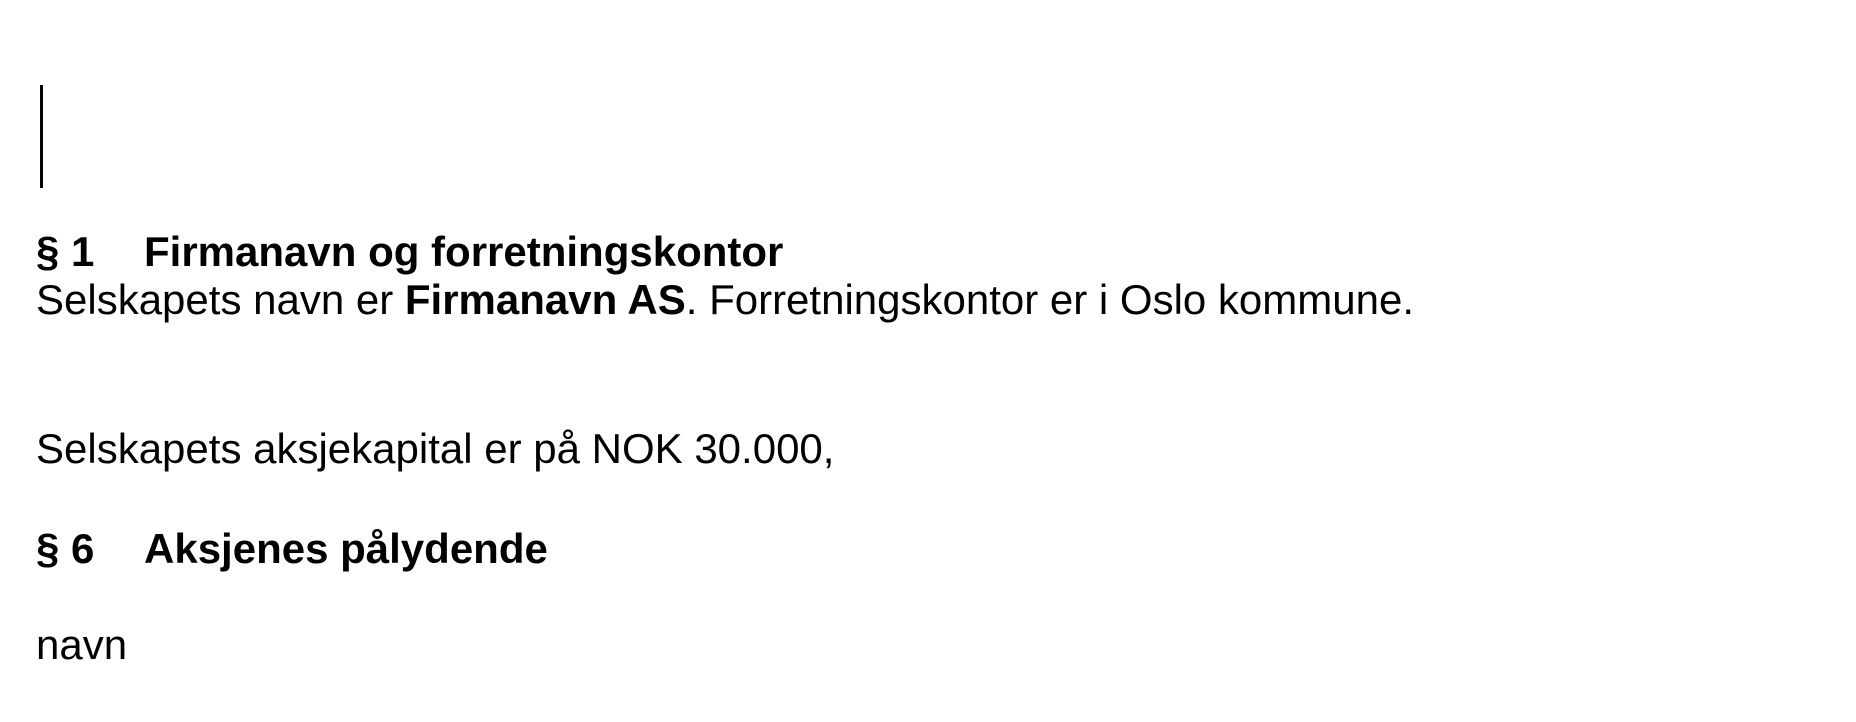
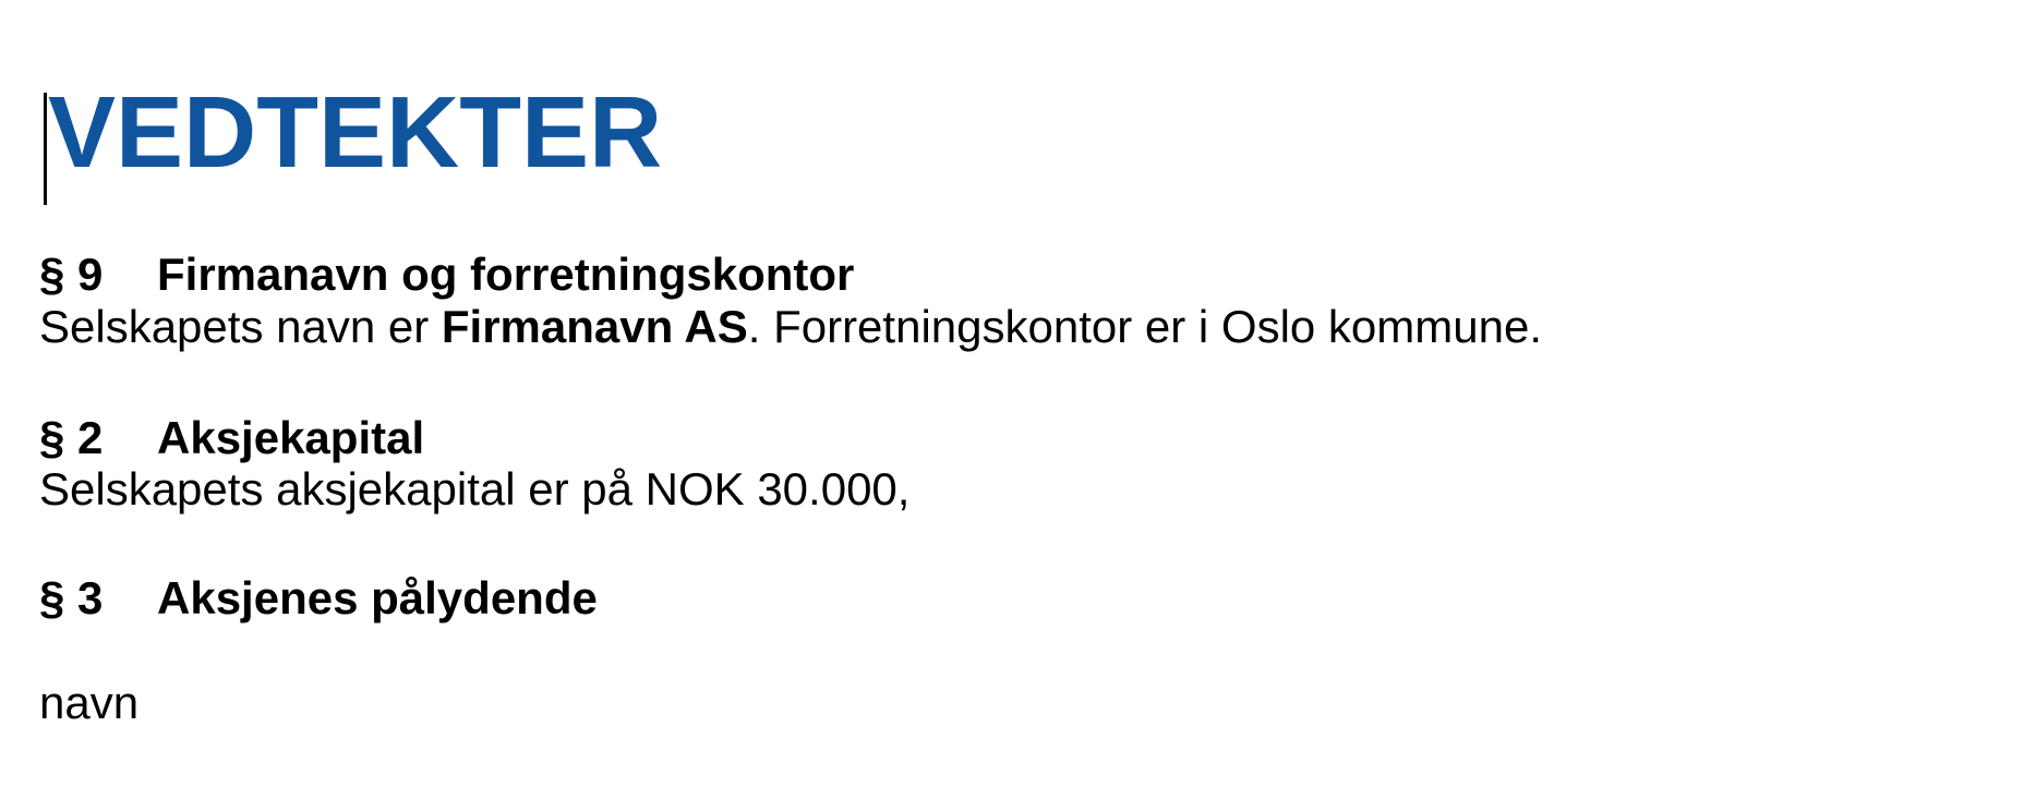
+ VEDTEKTER
- § 1 Firmanavn og forretningskontor
+ § 9 Firmanavn og forretningskontor
  Selskapets navn er Firmanavn AS. Forretningskontor er i Oslo kommune.
+ § 2 Aksjekapital
  Selskapets aksjekapital er på NOK 30.000,
- § 6 Aksjenes pålydende
+ § 3 Aksjenes pålydende
  navn
